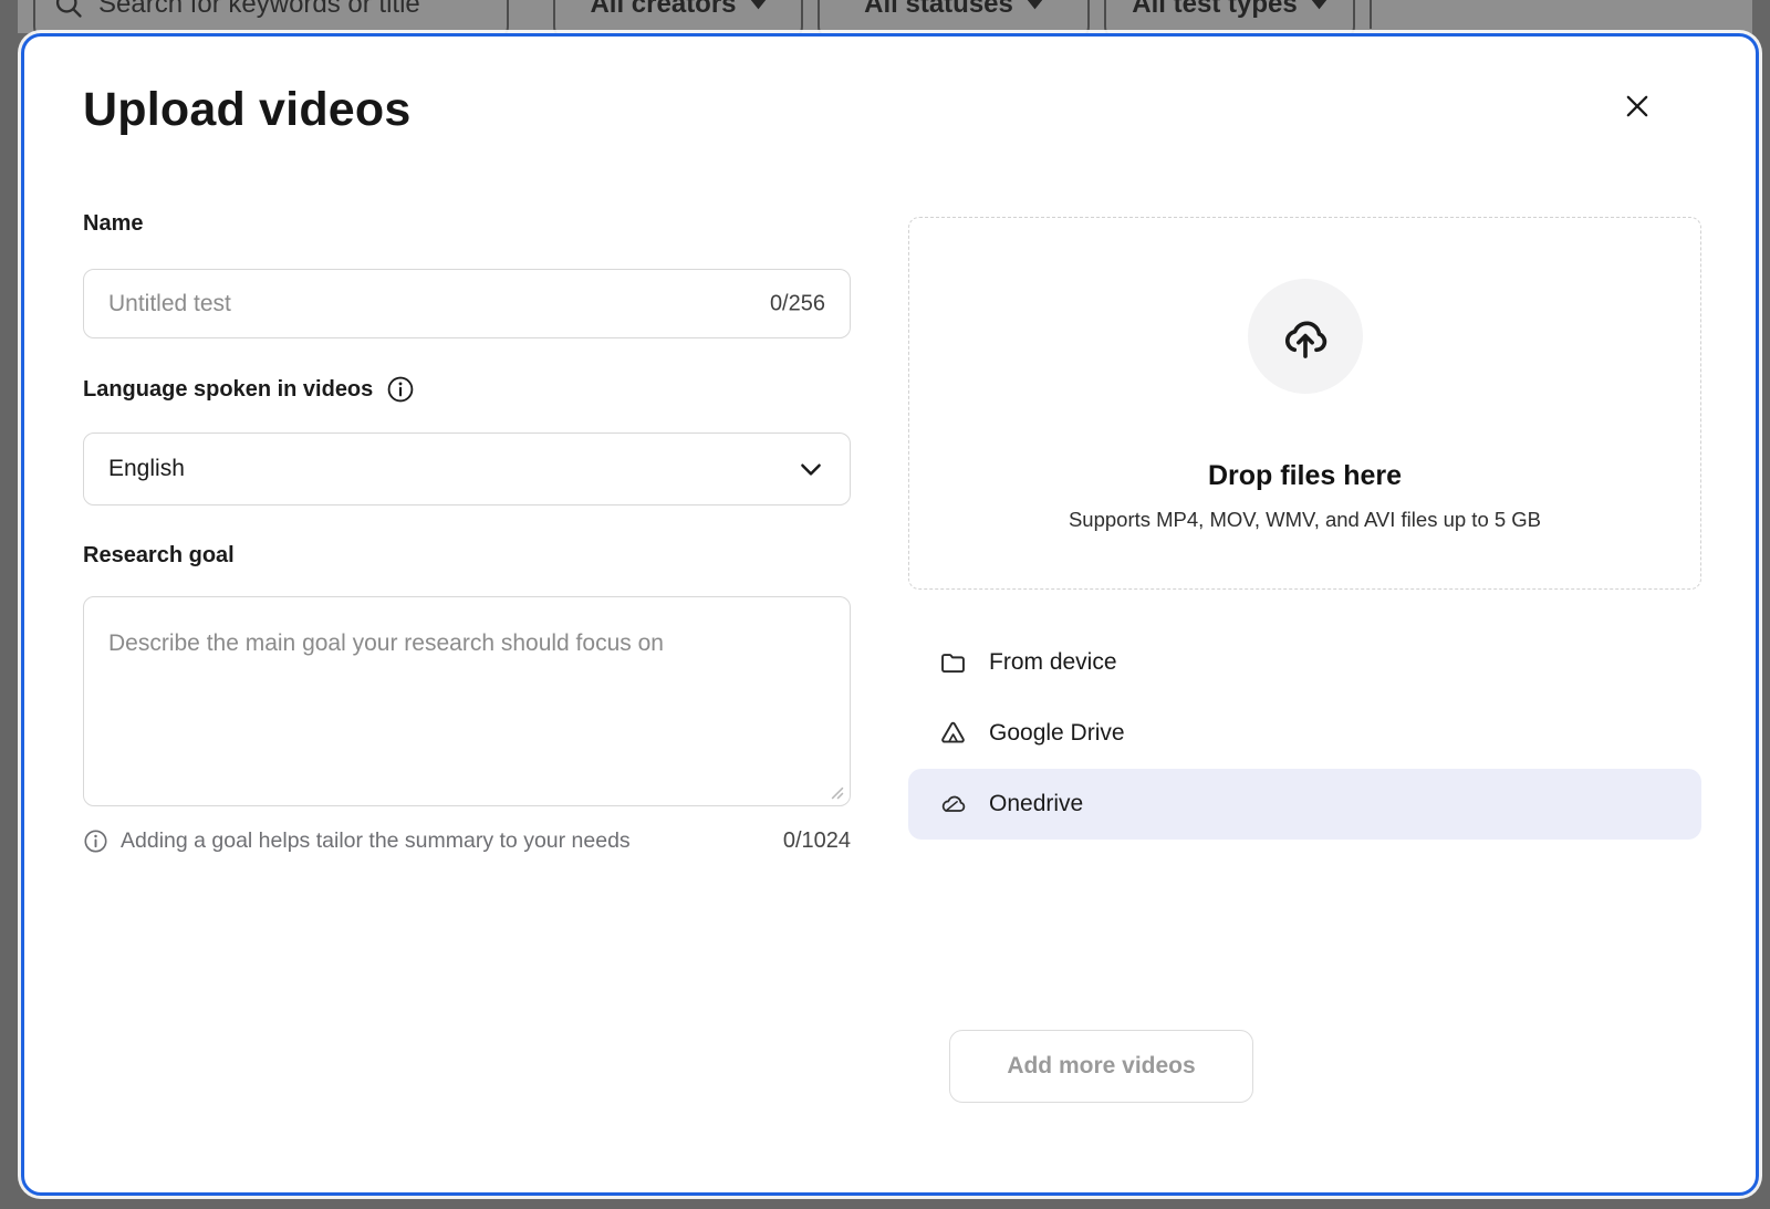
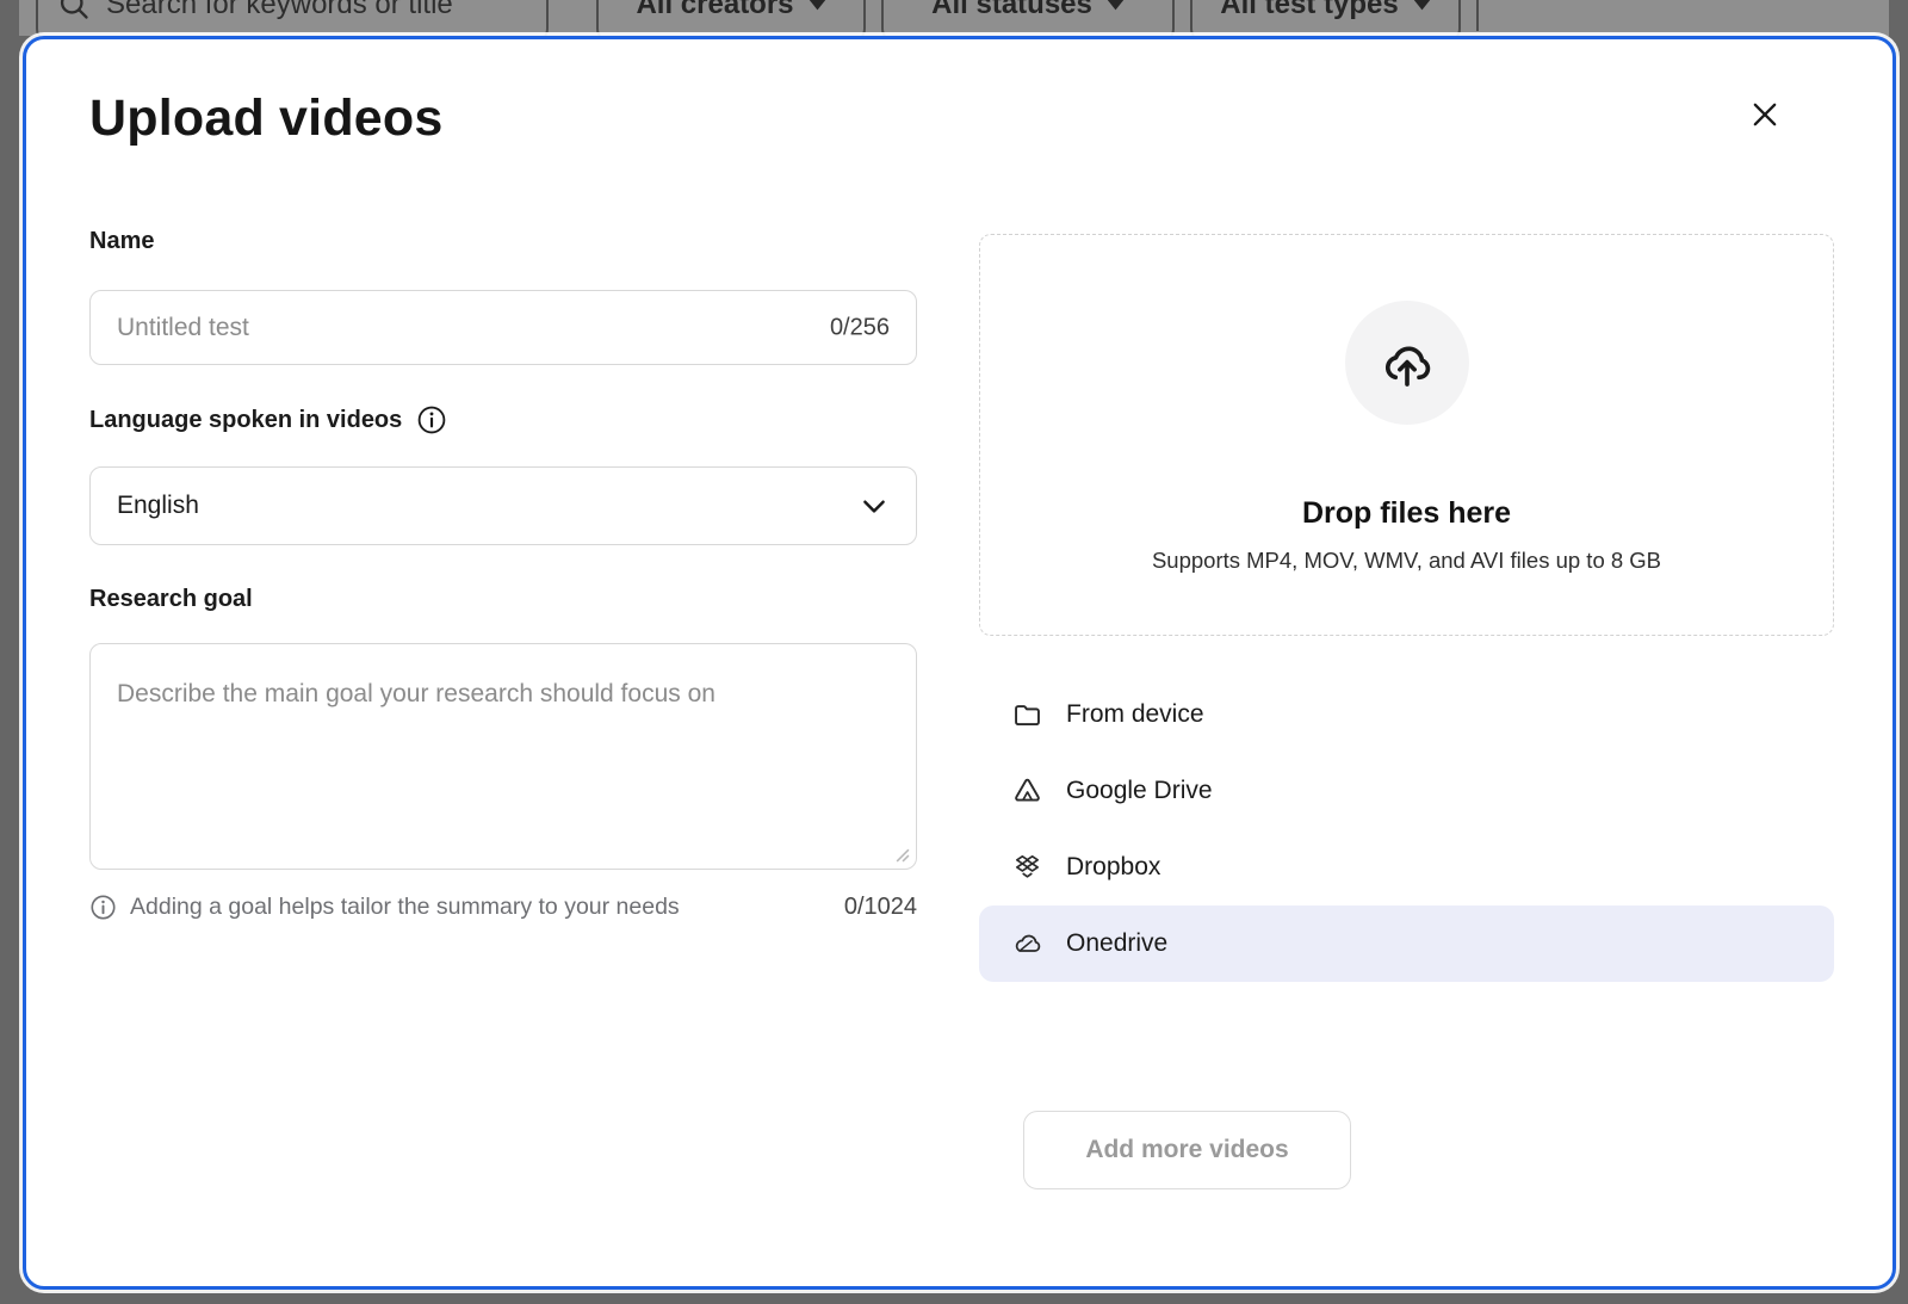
  Search for keywords or title
  All creators
  All statuses
  All test types
  Upload videos
  Name
  Untitled test
  0/256
  Language spoken in videos
  English
  Research goal
  Describe the main goal your research should focus on
  Adding a goal helps tailor the summary to your needs
  0/1024
  Drop files here
- Supports MP4, MOV, WMV, and AVI files up to 5 GB
+ Supports MP4, MOV, WMV, and AVI files up to 8 GB
  From device
  Google Drive
+ Dropbox
  Onedrive
  Add more videos
